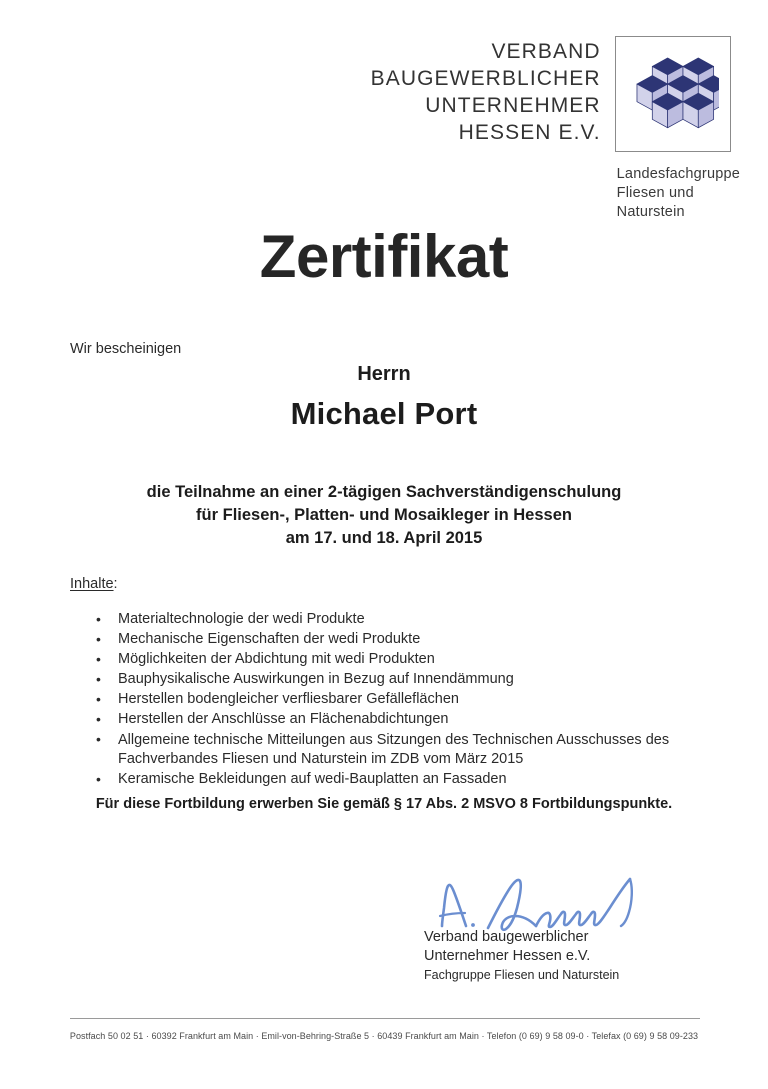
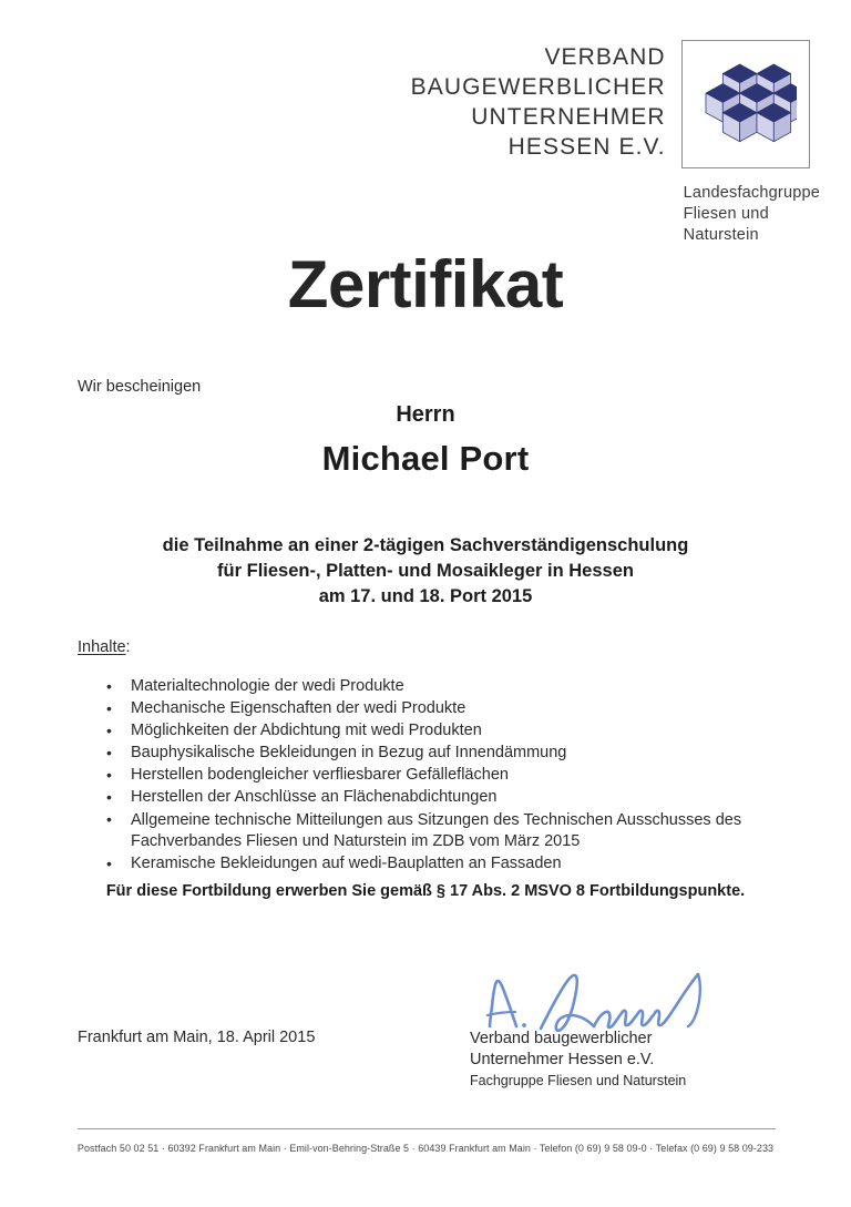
  VERBAND
  BAUGEWERBLICHER
  UNTERNEHMER
  HESSEN E.V.
  Landesfachgruppe
  Fliesen und
  Naturstein
  Zertifikat
  Wir bescheinigen
  Herrn
  Michael Port
  die Teilnahme an einer 2-tägigen Sachverständigenschulung
  für Fliesen-, Platten- und Mosaikleger in Hessen
- am 17. und 18. April 2015
+ am 17. und 18. Port 2015
  Inhalte:
  Materialtechnologie der wedi Produkte
  Mechanische Eigenschaften der wedi Produkte
  Möglichkeiten der Abdichtung mit wedi Produkten
- Bauphysikalische Auswirkungen in Bezug auf Innendämmung
+ Bauphysikalische Bekleidungen in Bezug auf Innendämmung
  Herstellen bodengleicher verfliesbarer Gefälleflächen
  Herstellen der Anschlüsse an Flächenabdichtungen
  Allgemeine technische Mitteilungen aus Sitzungen des Technischen Ausschusses des Fachverbandes Fliesen und Naturstein im ZDB vom März 2015
  Keramische Bekleidungen auf wedi-Bauplatten an Fassaden
  Für diese Fortbildung erwerben Sie gemäß § 17 Abs. 2 MSVO 8 Fortbildungspunkte.
+ Frankfurt am Main, 18. April 2015
  Verband baugewerblicher
  Unternehmer Hessen e.V.
  Fachgruppe Fliesen und Naturstein
  Postfach 50 02 51 · 60392 Frankfurt am Main · Emil-von-Behring-Straße 5 · 60439 Frankfurt am Main · Telefon (0 69) 9 58 09-0 · Telefax (0 69) 9 58 09-233
